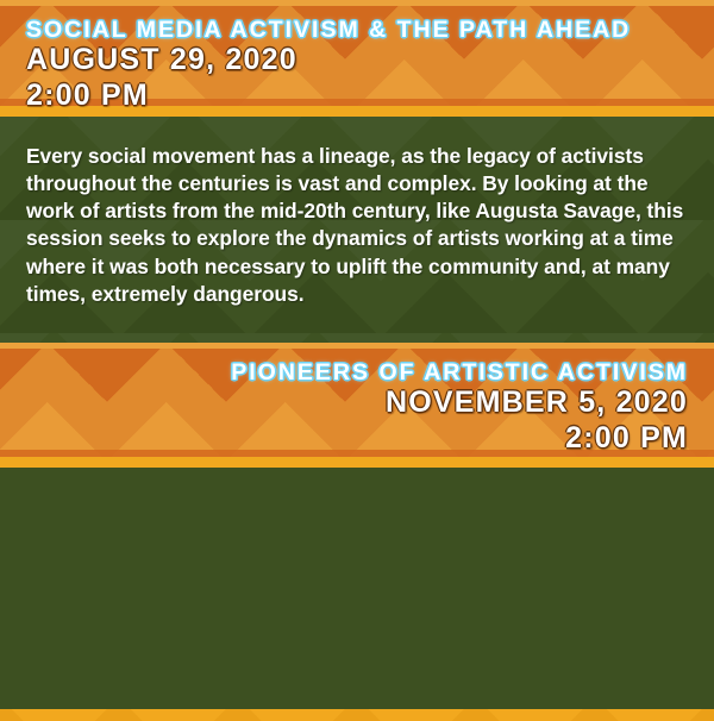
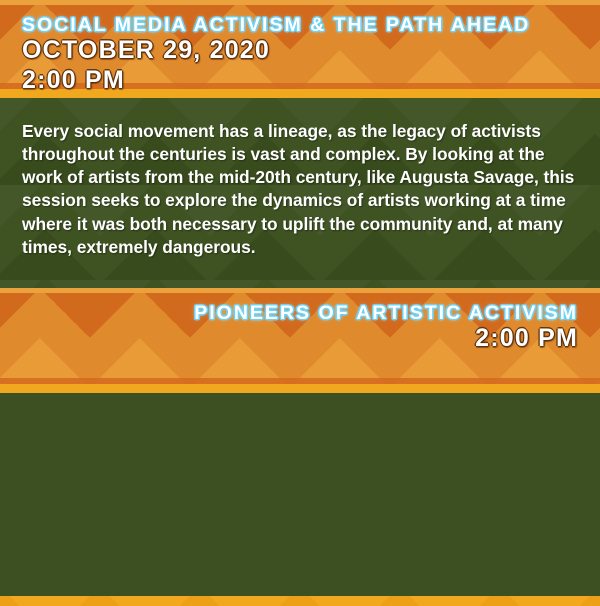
  SOCIAL MEDIA ACTIVISM & THE PATH AHEAD
- AUGUST 29, 2020
+ OCTOBER 29, 2020
  2:00 PM
  Every social movement has a lineage, as the legacy of activists throughout the centuries is vast and complex. By looking at the work of artists from the mid-20th century, like Augusta Savage, this session seeks to explore the dynamics of artists working at a time where it was both necessary to uplift the community and, at many times, extremely dangerous.
  PIONEERS OF ARTISTIC ACTIVISM
- NOVEMBER 5, 2020
  2:00 PM
